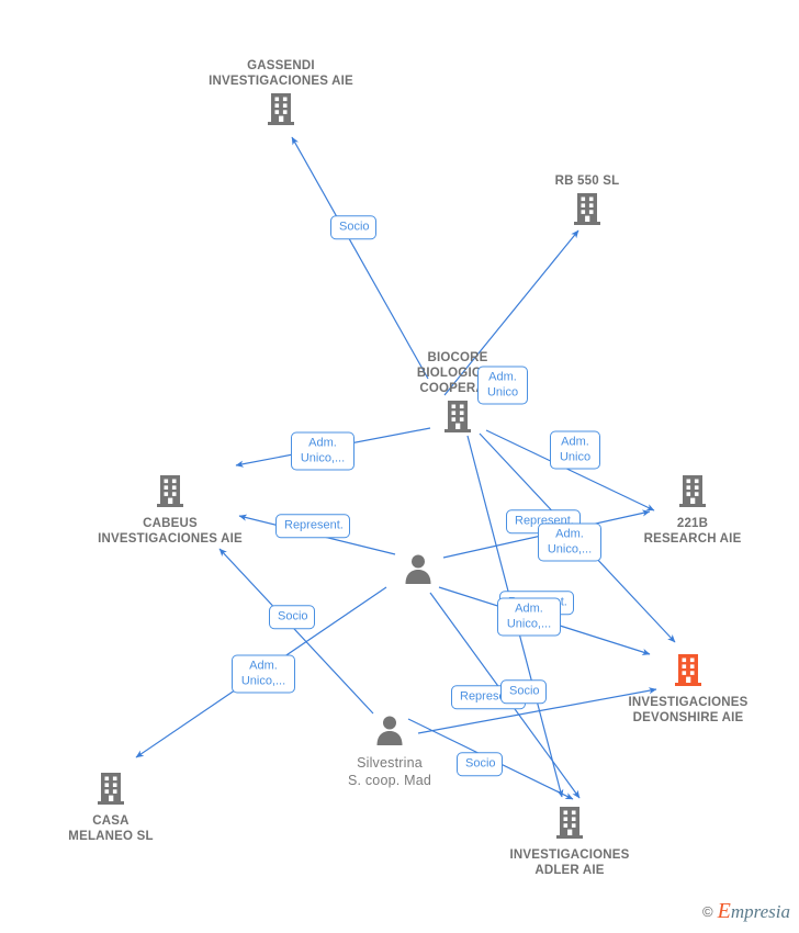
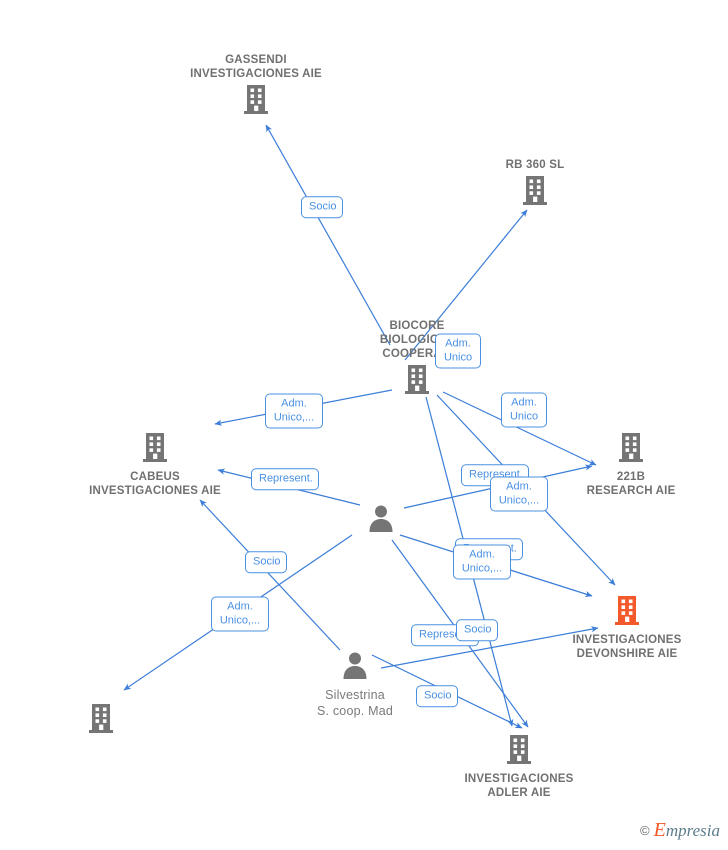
  GASSENDI
  INVESTIGACIONES AIE
- RB 550 SL
+ RB 360 SL
  BIOCORE
  BIOLOGI
  CABEUS
  INVESTIGACIONES AIE
  221B
  RESEARCH AIE
  INVESTIGACIONES
  DEVONSHIRE AIE
- CASA
- MELANEO SL
  INVESTIGACIONES
  ADLER AIE
  Silvestrina
  S. coop. Mad
  Socio
  Adm.
  Unico
  Adm.
  Unico,...
  Adm.
  Unico
  Represent.
  Represent.
  Adm.
  Unico,...
  Socio
  Adm.
  Unico,...
  Adm.
  Unico,...
  Socio
  Socio
  ©
  Empresia
